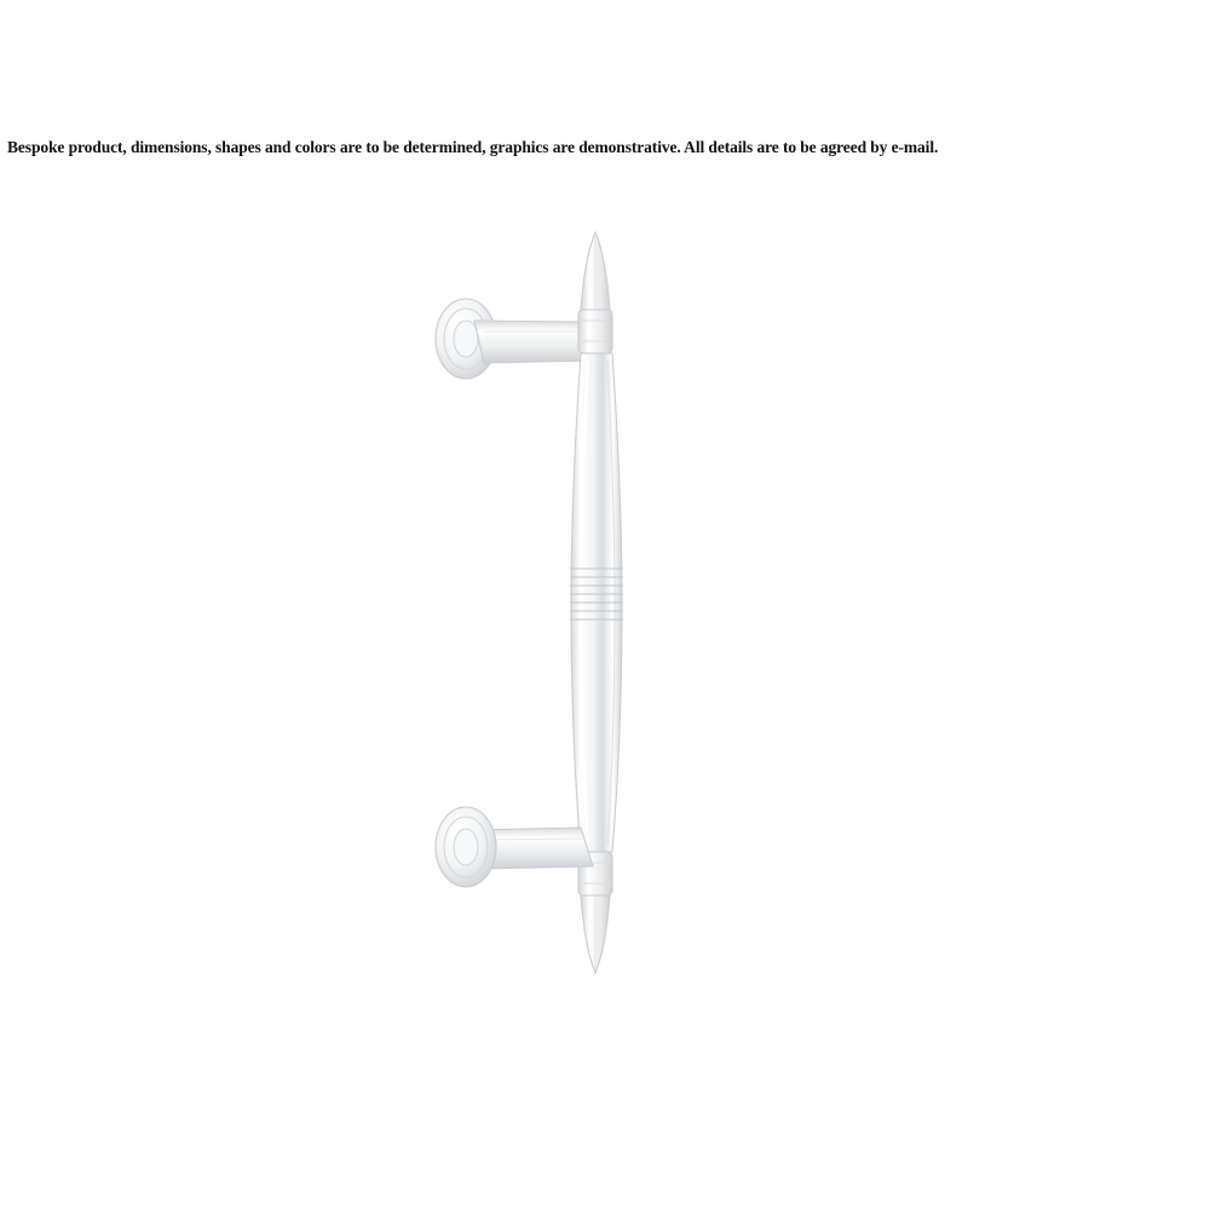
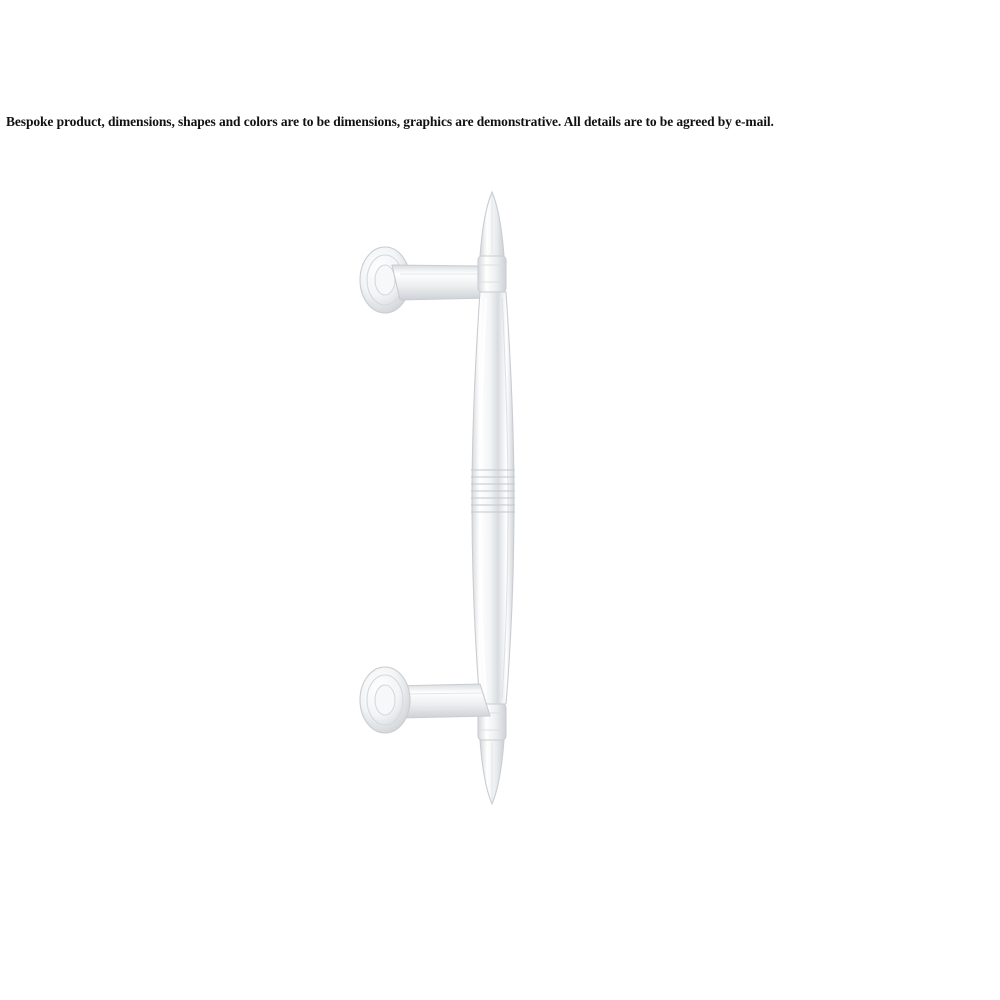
- Bespoke product, dimensions, shapes and colors are to be determined, graphics are demonstrative. All details are to be agreed by e-mail.
+ Bespoke product, dimensions, shapes and colors are to be dimensions, graphics are demonstrative. All details are to be agreed by e-mail.
